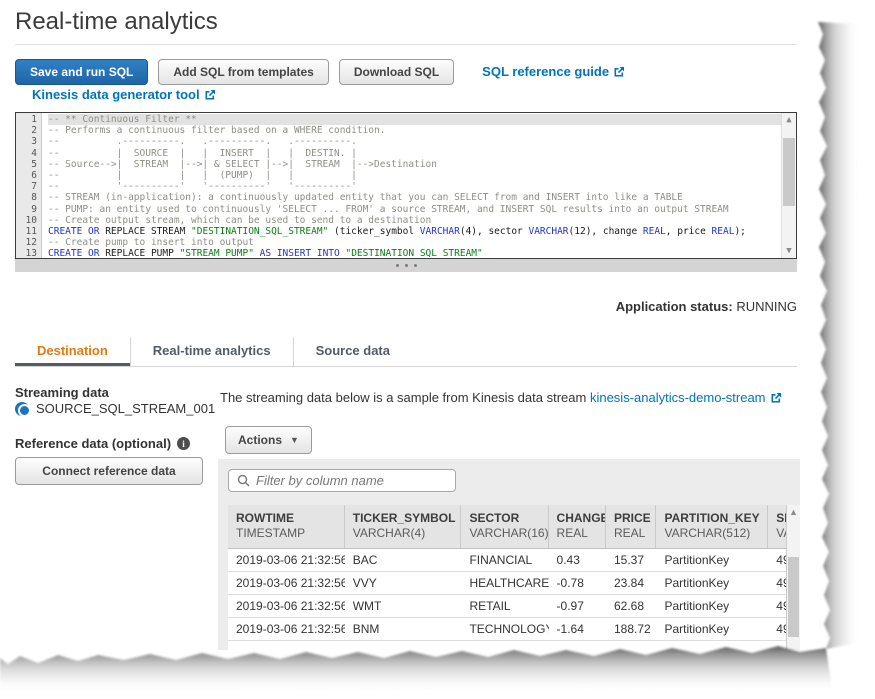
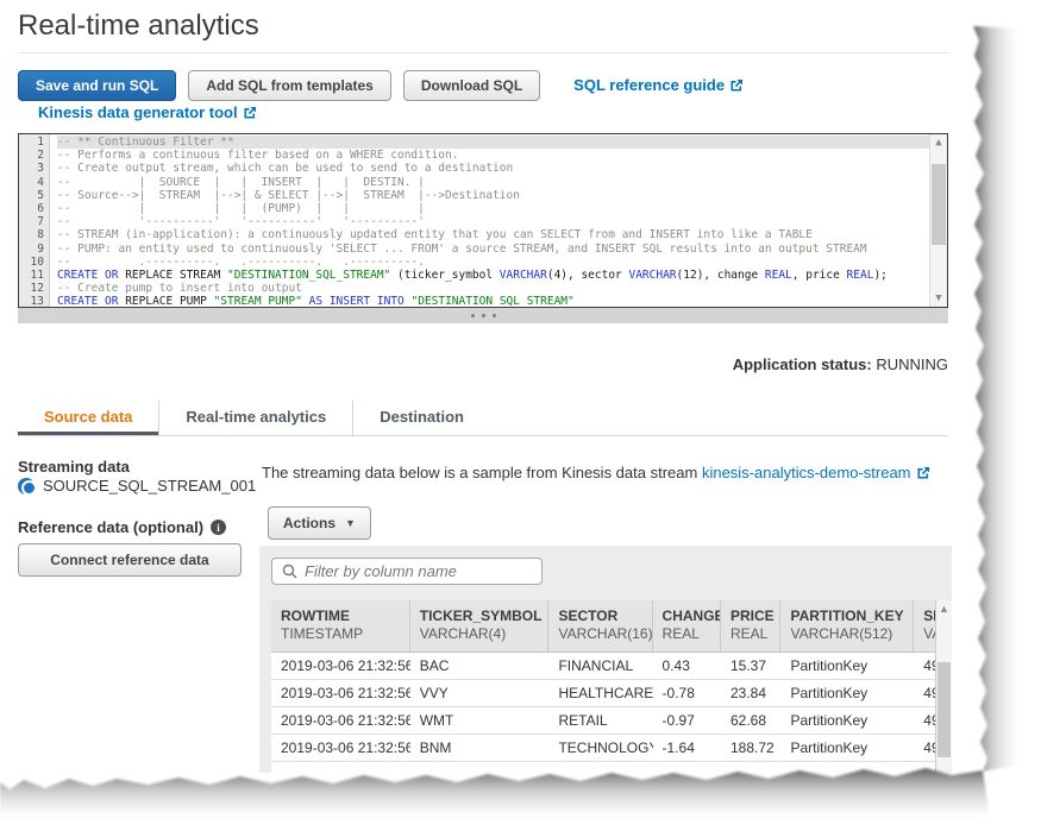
  Real-time analytics
  Save and run SQL
  Add SQL from templates
  Download SQL
  SQL reference guide
  Kinesis data generator tool
  1
  2
  3
  4
  5
  6
  7
  8
  9
  10
  11
  12
  13
  -- ** Continuous Filter **
  -- Performs a continuous filter based on a WHERE condition.
- -- .----------. .----------. .----------.
+ -- Create output stream, which can be used to send to a destination
  -- | SOURCE | | INSERT | | DESTIN. |
  -- Source-->| STREAM |-->| & SELECT |-->| STREAM |-->Destination
  -- | | | (PUMP) | | |
  -- '----------' '----------' '----------'
  -- STREAM (in-application): a continuously updated entity that you can SELECT from and INSERT into like a TABLE
  -- PUMP: an entity used to continuously 'SELECT ... FROM' a source STREAM, and INSERT SQL results into an output STREAM
- -- Create output stream, which can be used to send to a destination
+ -- .----------. .----------. .----------.
  CREATE OR REPLACE STREAM "DESTINATION_SQL_STREAM" (ticker_symbol VARCHAR(4), sector VARCHAR(12), change REAL, price REAL);
  -- Create pump to insert into output
  CREATE OR REPLACE PUMP "STREAM_PUMP" AS INSERT INTO "DESTINATION_SQL_STREAM"
  ▲
  ▼
  Application status: RUNNING
- Destination
+ Source data
  Real-time analytics
- Source data
+ Destination
  Streaming data
  SOURCE_SQL_STREAM_001
  Reference data (optional)
  i
  Connect reference data
  The streaming data below is a sample from Kinesis data stream kinesis-analytics-demo-stream
  Actions ▼
  Filter by column name
  ROWTIME
  TIMESTAMP
  TICKER_SYMBOL
  VARCHAR(4)
  SECTOR
  VARCHAR(16)
  CHANGE
  REAL
  PRICE
  REAL
  PARTITION_KEY
  VARCHAR(512)
  2019-03-06 21:32:56
  BAC
  FINANCIAL
  0.43
  15.37
  PartitionKey
  2019-03-06 21:32:56
  VVY
  HEALTHCARE
  -0.78
  23.84
  PartitionKey
  2019-03-06 21:32:56
  WMT
  RETAIL
  -0.97
  62.68
  PartitionKey
  2019-03-06 21:32:56
  BNM
  TECHNOLOG
  -1.64
  188.72
  PartitionKey
  ▲
